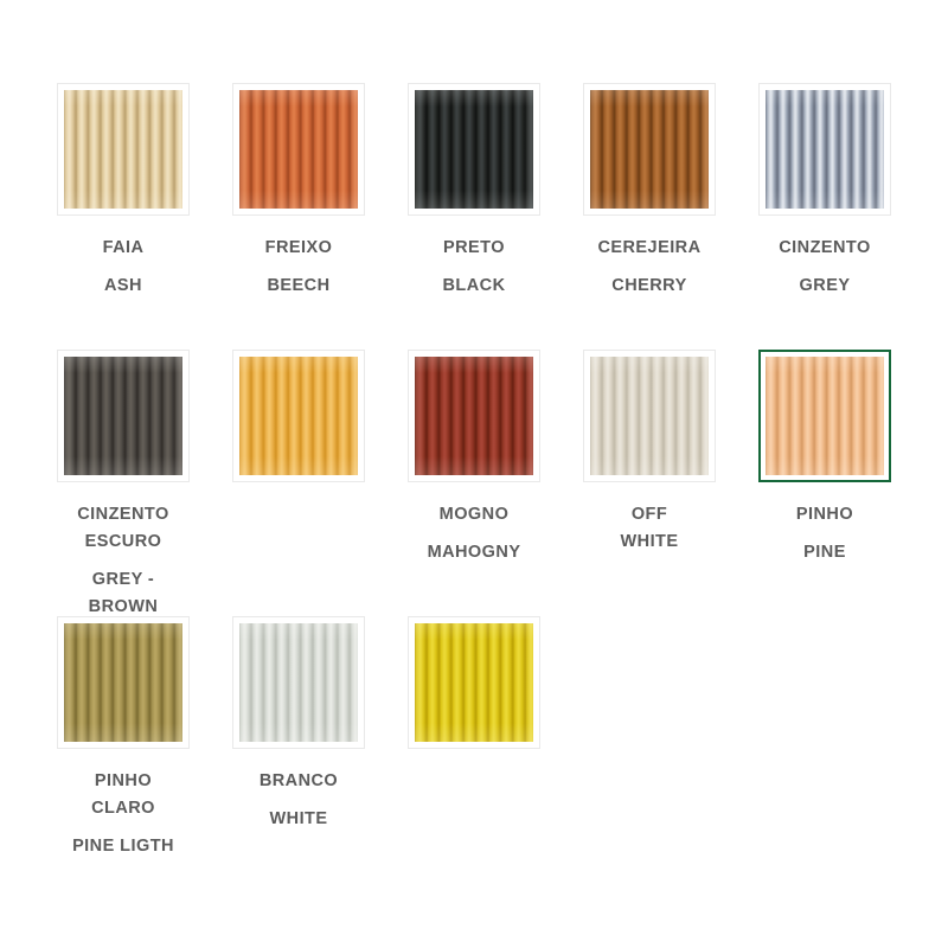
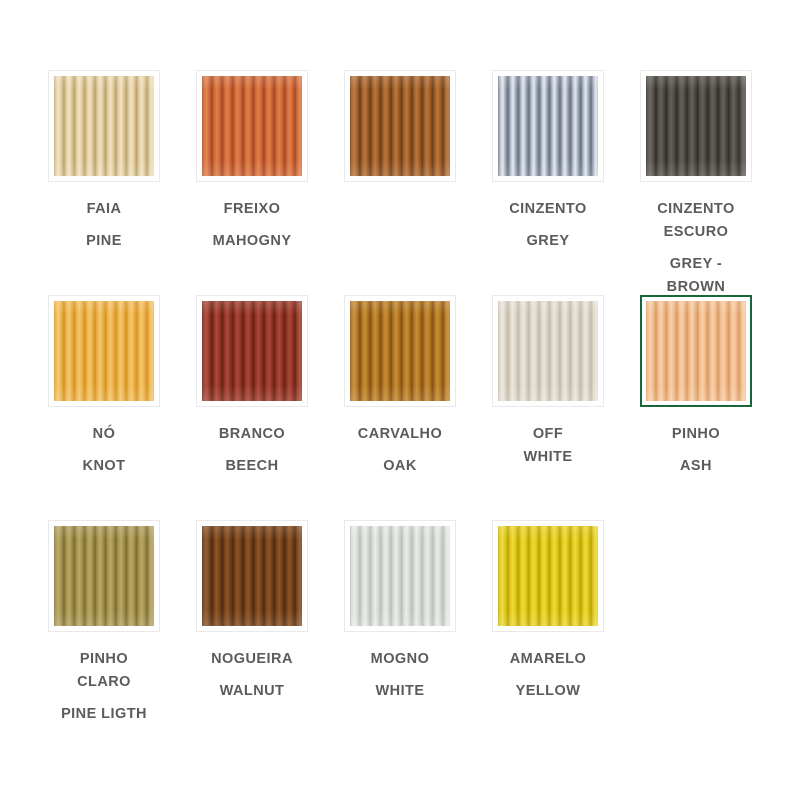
  FAIA
- ASH
+ PINE
  FREIXO
- BEECH
+ MAHOGNY
- PRETO
- BLACK
- CEREJEIRA
- CHERRY
  CINZENTO
  GREY
  CINZENTO
  ESCURO
  GREY -
  BROWN
+ NÓ
+ KNOT
- MOGNO
+ BRANCO
- MAHOGNY
+ BEECH
+ CARVALHO
+ OAK
  OFF
  WHITE
  PINHO
- PINE
+ ASH
  PINHO
  CLARO
  PINE LIGTH
+ NOGUEIRA
+ WALNUT
- BRANCO
+ MOGNO
  WHITE
+ AMARELO
+ YELLOW
